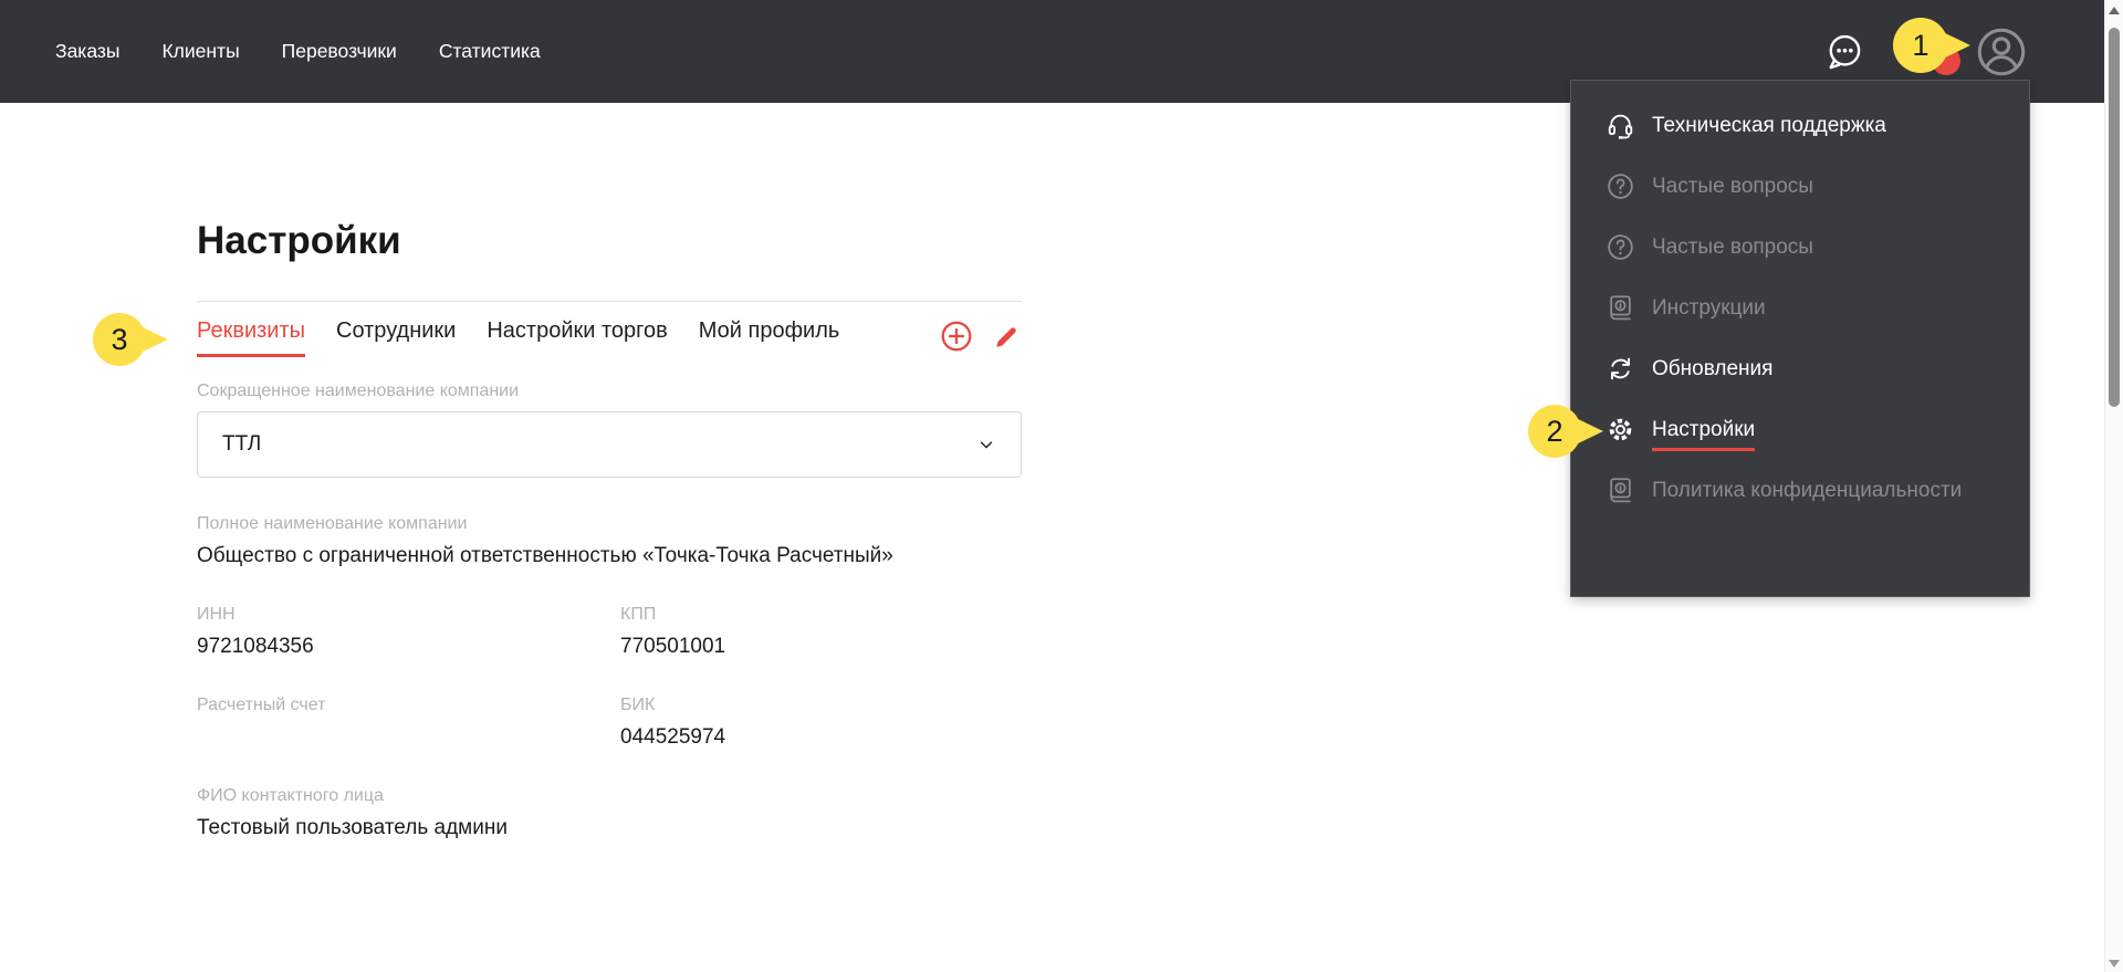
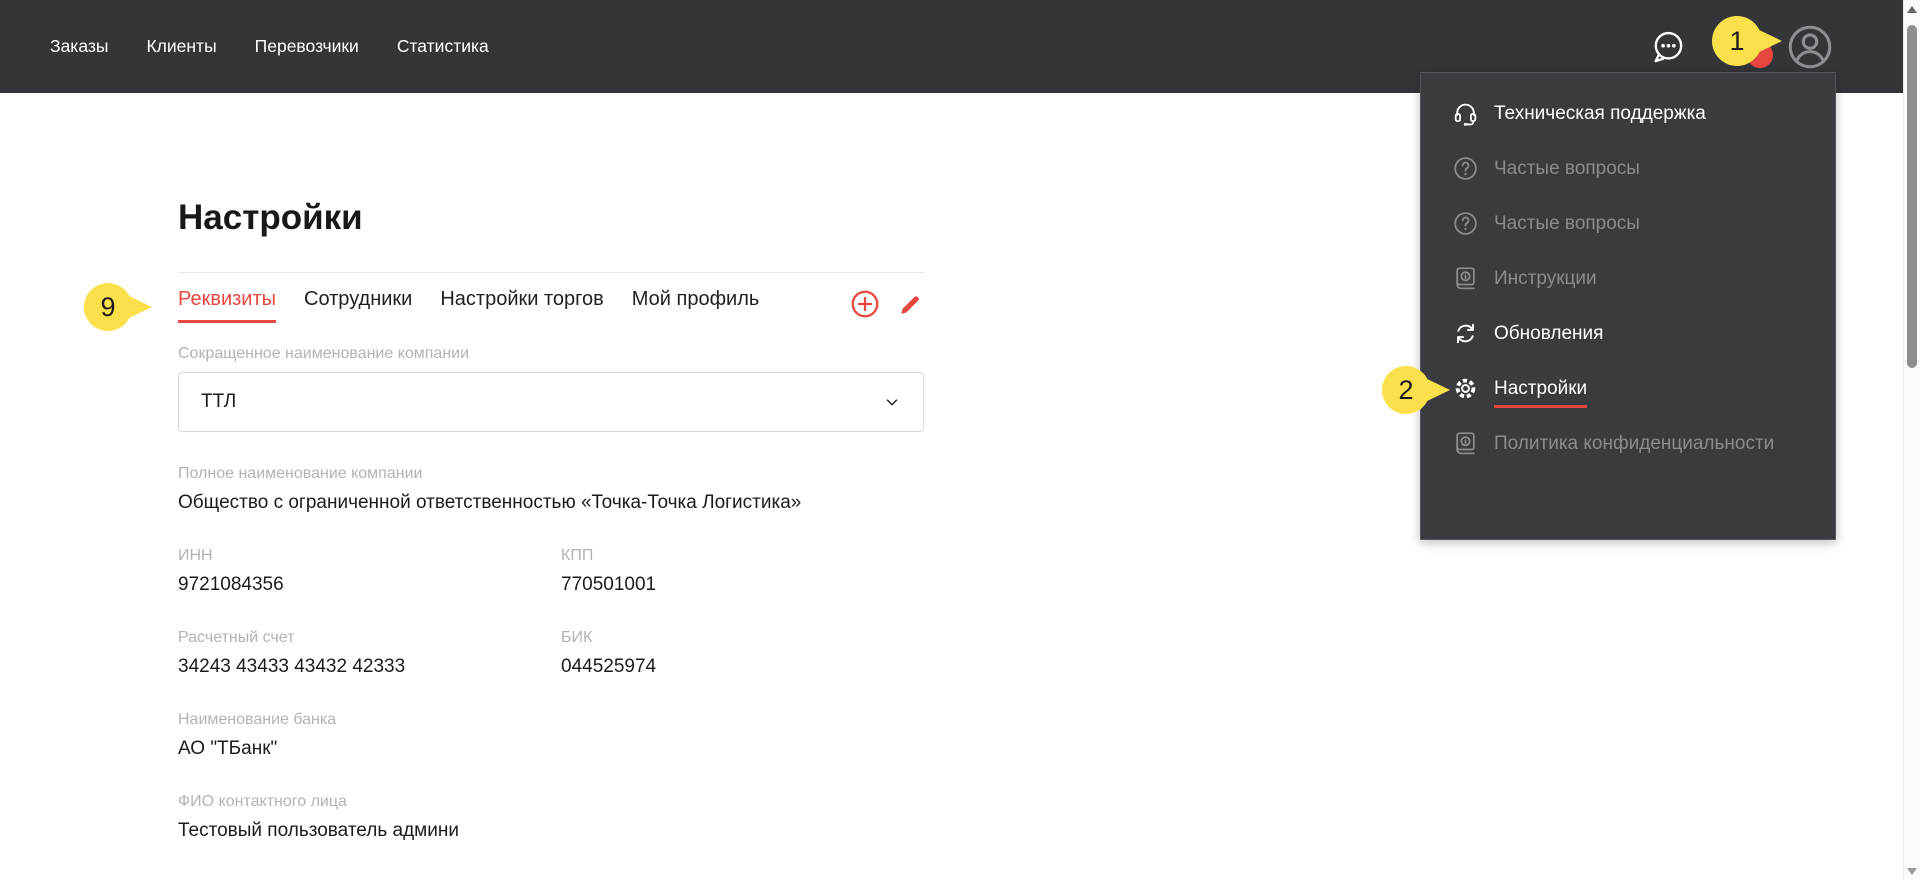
  Заказы
  Клиенты
  Перевозчики
  Статистика
  Техническая поддержка
  Частые вопросы
  Частые вопросы
  Инструкции
  Обновления
  Настройки
  Политика конфиденциальности
  Настройки
  Реквизиты
  Сотрудники
  Настройки торгов
  Мой профиль
  Сокращенное наименование компании
  ТТЛ
  Полное наименование компании
- Общество с ограниченной ответственностью «Точка-Точка Расчетный»
+ Общество с ограниченной ответственностью «Точка-Точка Логистика»
  ИНН
  9721084356
  КПП
  770501001
  Расчетный счет
+ 34243 43433 43432 42333
  БИК
  044525974
+ Наименование банка
+ АО "ТБанк"
  ФИО контактного лица
  Тестовый пользователь админи
  1
  2
- 3
+ 9
